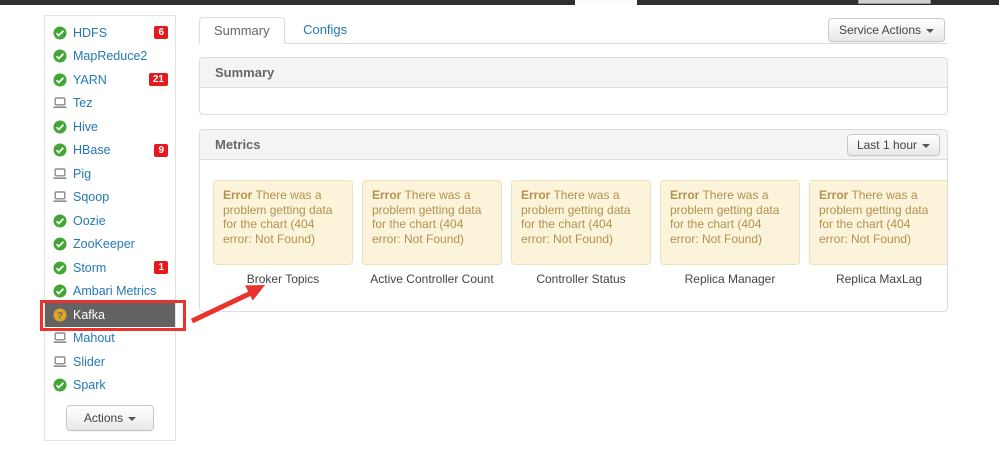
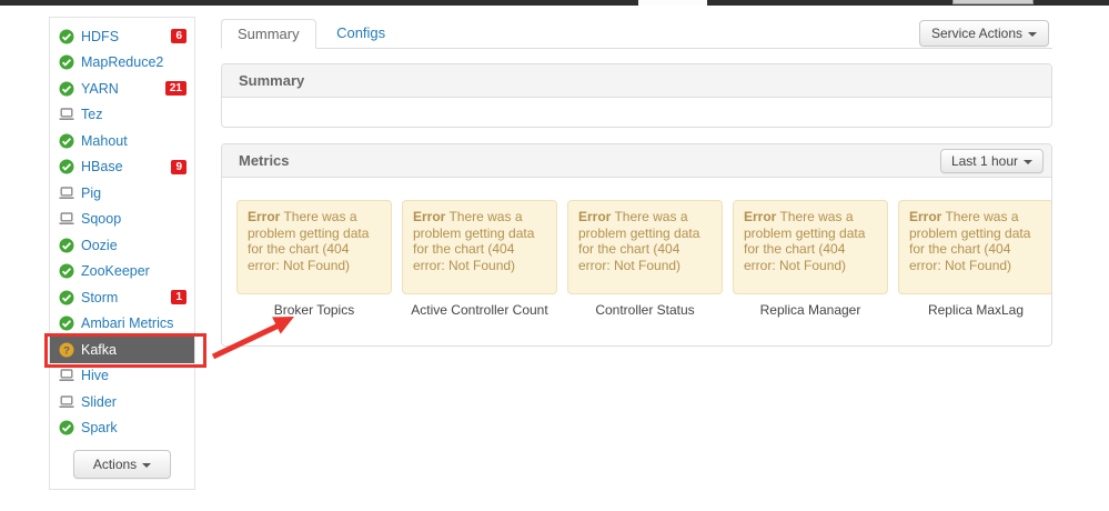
  HDFS
  6
  MapReduce2
  YARN
  21
  Tez
- Hive
+ Mahout
  HBase
  9
  Pig
  Sqoop
  Oozie
  ZooKeeper
  Storm
  1
  Ambari Metrics
  ?
  Kafka
- Mahout
+ Hive
  Slider
  Spark
  Actions
  Summary Configs
  Service Actions
  Summary
  Metrics
  Last 1 hour
  Error There was a problem getting data for the chart (404 error: Not Found)
  Broker Topics
  Error There was a problem getting data for the chart (404 error: Not Found)
  Active Controller Count
  Error There was a problem getting data for the chart (404 error: Not Found)
  Controller Status
  Error There was a problem getting data for the chart (404 error: Not Found)
  Replica Manager
  Error There was a problem getting data for the chart (404 error: Not Found)
  Replica MaxLag
